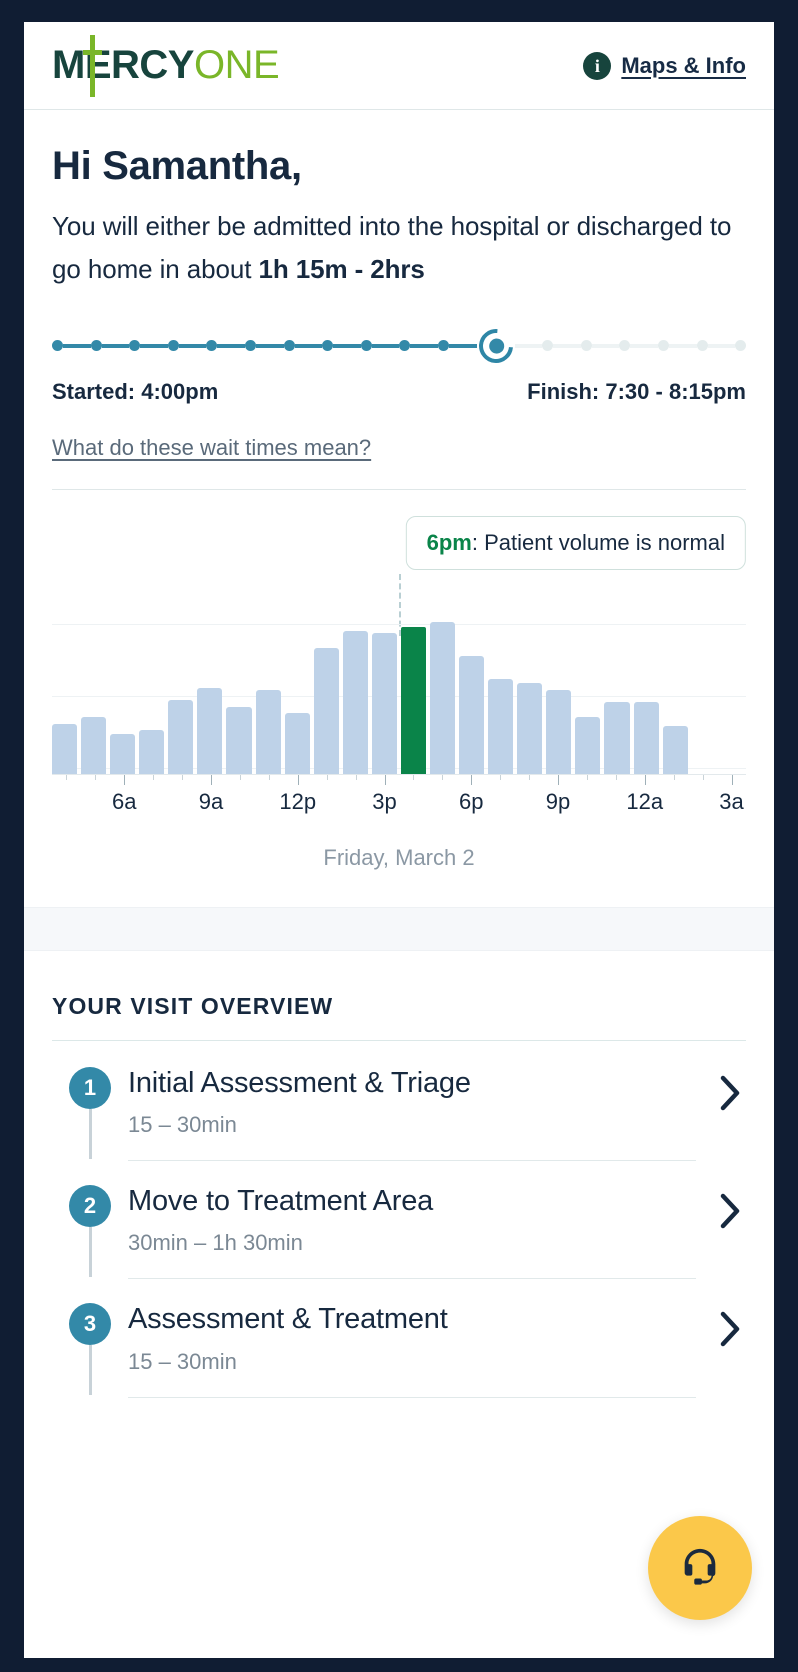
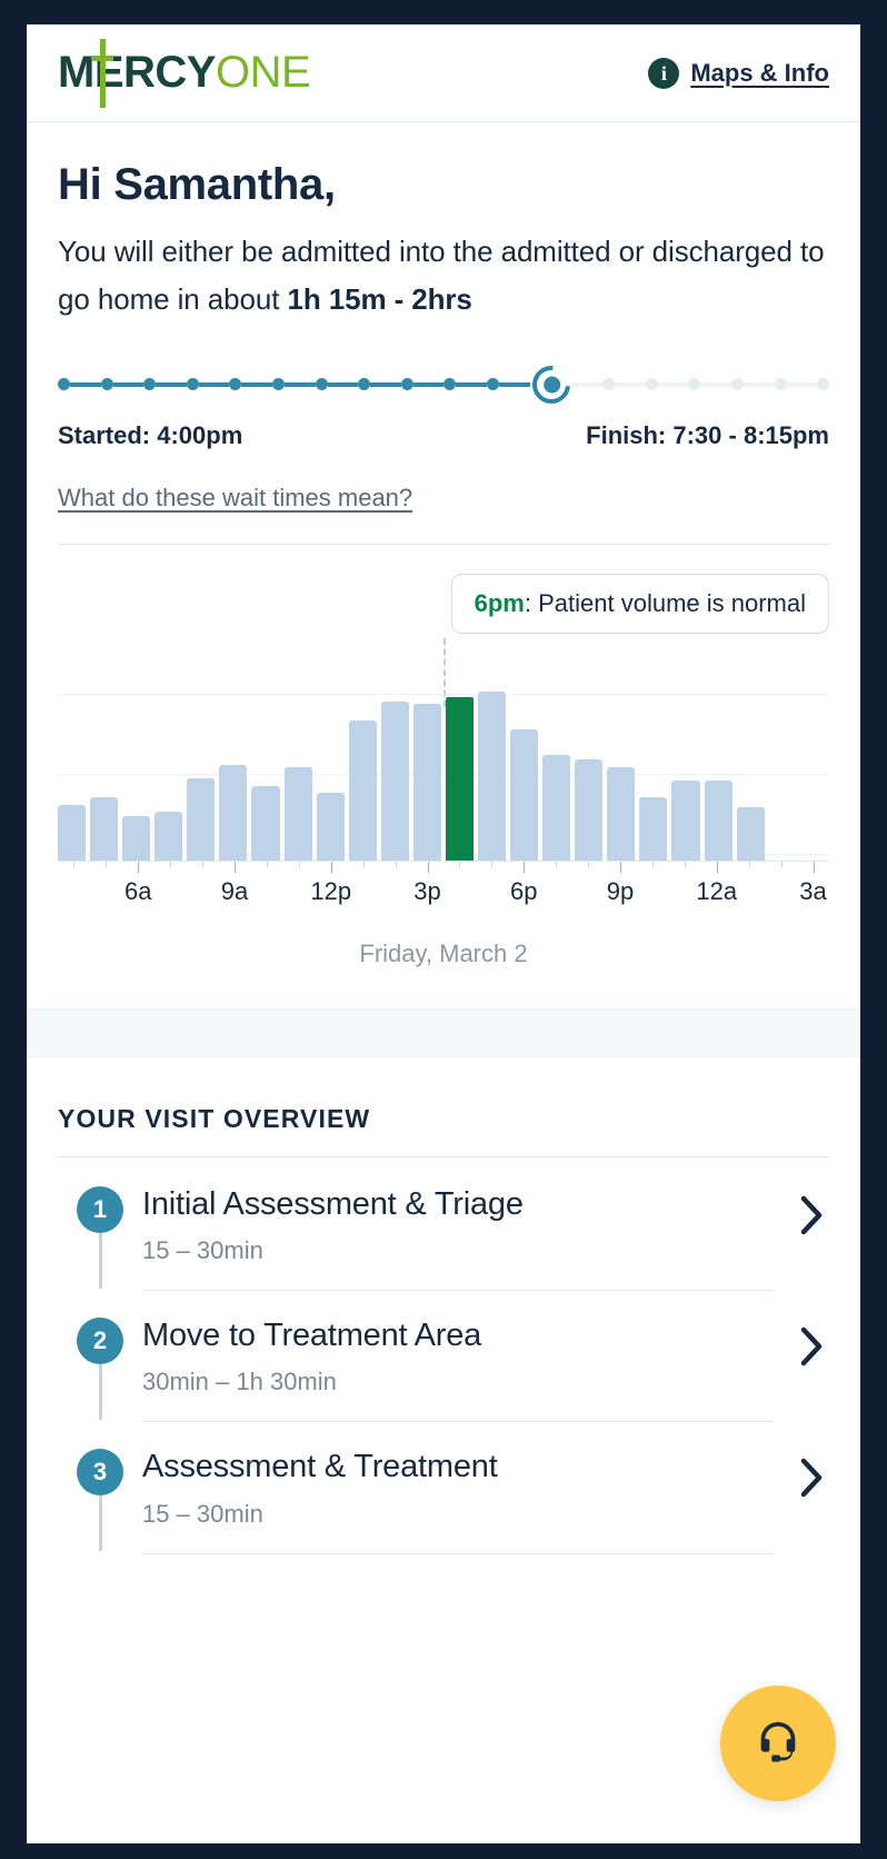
  MERCY
  ONE
  i
  Maps & Info
  Hi Samantha,
- You will either be admitted into the hospital or discharged to go home in about 1h 15m - 2hrs
+ You will either be admitted into the admitted or discharged to go home in about 1h 15m - 2hrs
  Started: 4:00pm
  Finish: 7:30 - 8:15pm
  What do these wait times mean?
  6pm: Patient volume is normal
  6a
  9a
  12p
  3p
  6p
  9p
  12a
  3a
  Friday, March 2
  YOUR VISIT OVERVIEW
  1
  Initial Assessment & Triage
  15 – 30min
  2
  Move to Treatment Area
  30min – 1h 30min
  3
  Assessment & Treatment
  15 – 30min
